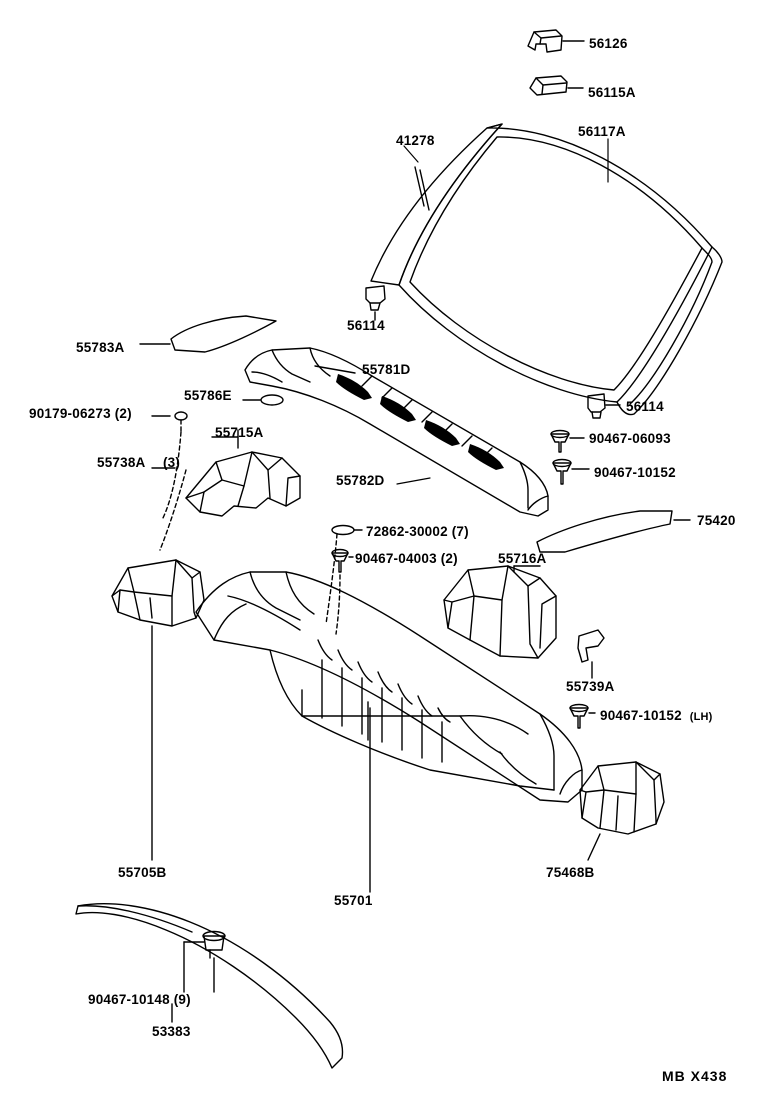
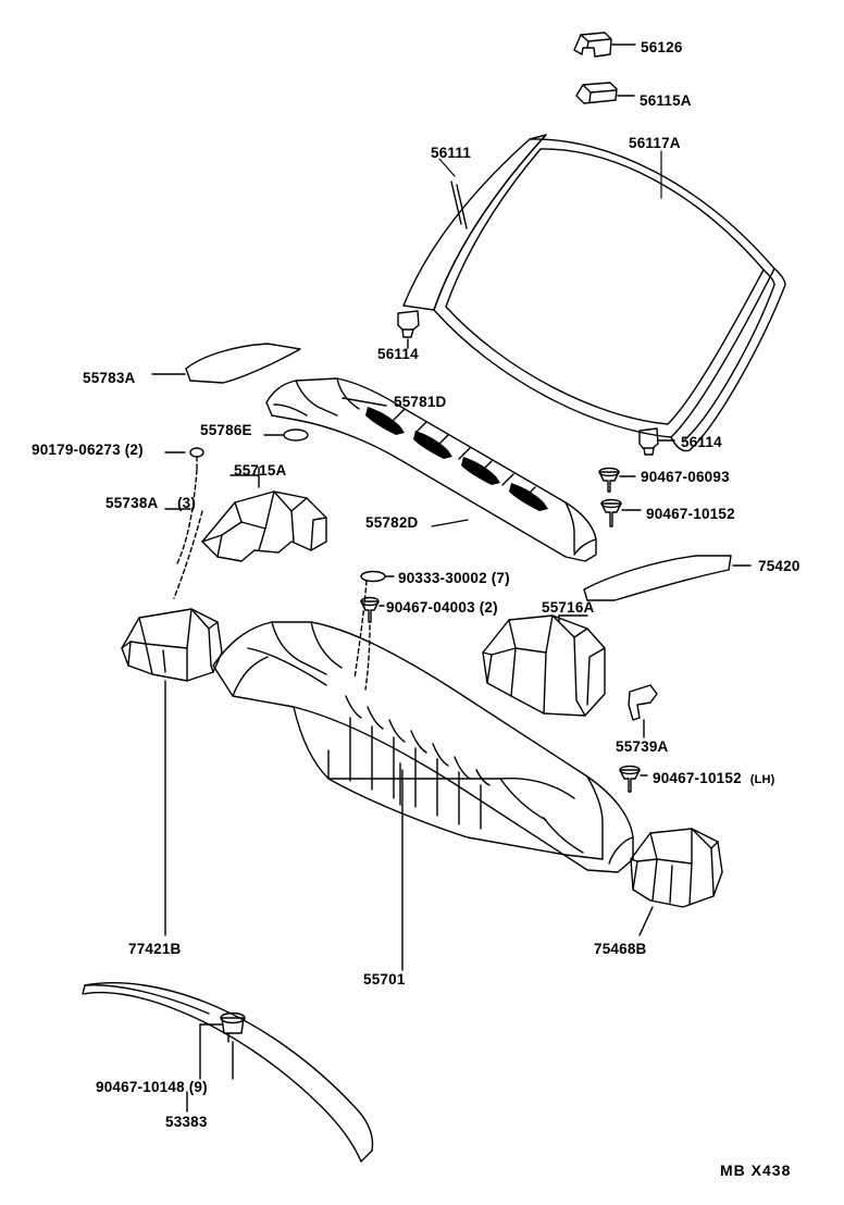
  56126
  56115A
- 41278
+ 56111
  56117A
  56114
  55783A
  55781D
  55786E
  90179-06273 (2)
  56114
  55715A
  90467-06093
  55738A (3)
  90467-10152
  55782D
  75420
- 72862-30002 (7)
+ 90333-30002 (7)
  90467-04003 (2)
  55716A
  55739A
  90467-10152 (LH)
- 55705B
+ 77421B
  75468B
  55701
  90467-10148 (9)
  53383
  MB X438
